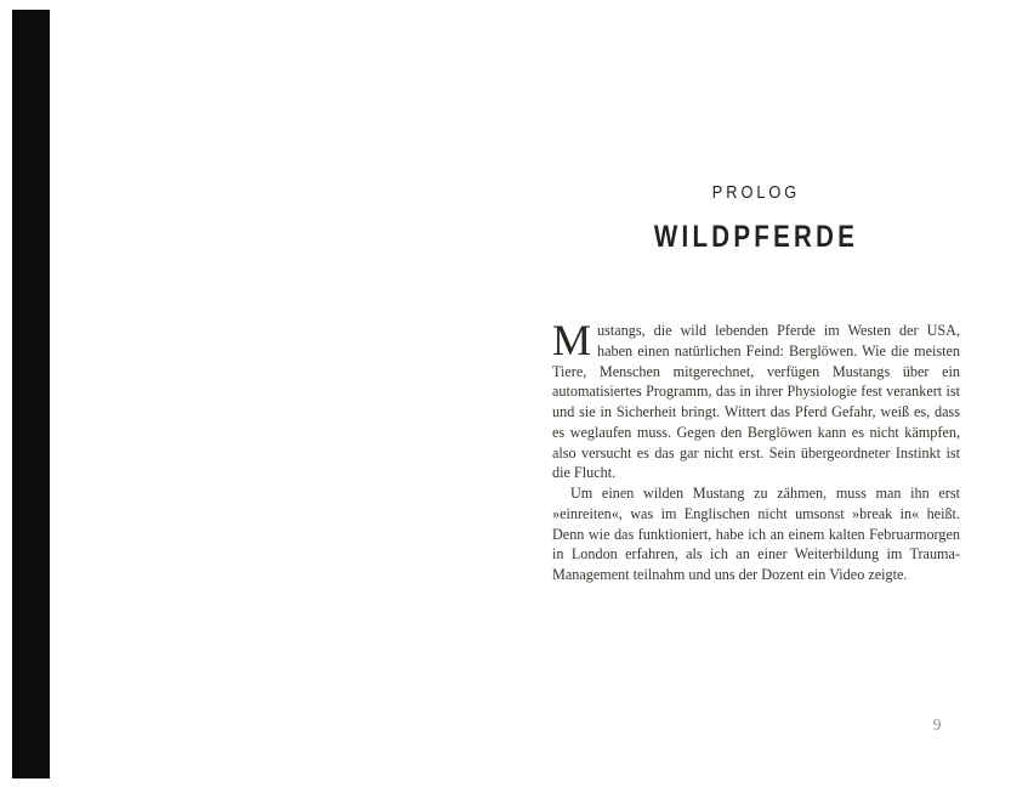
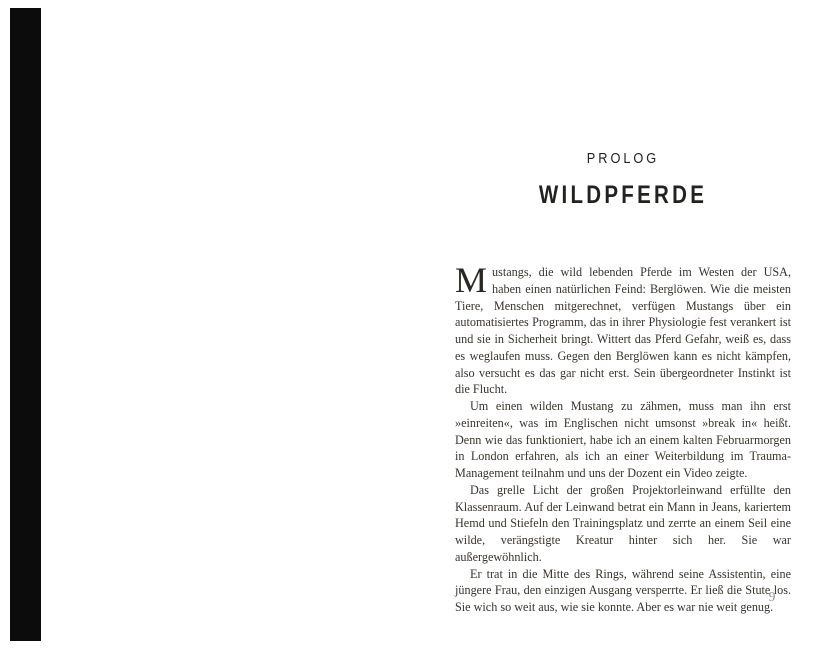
  PROLOG
  WILDPFERDE
  Mustangs, die wild lebenden Pferde im Westen der USA, haben einen natürlichen Feind: Berglöwen. Wie die meisten Tiere, Menschen mitgerechnet, verfügen Mustangs über ein automatisiertes Programm, das in ihrer Physiologie fest verankert ist und sie in Sicherheit bringt. Wittert das Pferd Gefahr, weiß es, dass es weglaufen muss. Gegen den Berglöwen kann es nicht kämpfen, also versucht es das gar nicht erst. Sein übergeordneter Instinkt ist die Flucht.
  Um einen wilden Mustang zu zähmen, muss man ihn erst »einreiten«, was im Englischen nicht umsonst »break in« heißt. Denn wie das funktioniert, habe ich an einem kalten Februarmorgen in London erfahren, als ich an einer Weiterbildung im Trauma-Management teilnahm und uns der Dozent ein Video zeigte.
+ Das grelle Licht der großen Projektorleinwand erfüllte den Klassenraum. Auf der Leinwand betrat ein Mann in Jeans, kariertem Hemd und Stiefeln den Trainingsplatz und zerrte an einem Seil eine wilde, verängstigte Kreatur hinter sich her. Sie war außergewöhnlich.
+ Er trat in die Mitte des Rings, während seine Assistentin, eine jüngere Frau, den einzigen Ausgang versperrte. Er ließ die Stute los. Sie wich so weit aus, wie sie konnte. Aber es war nie weit genug.
  9
